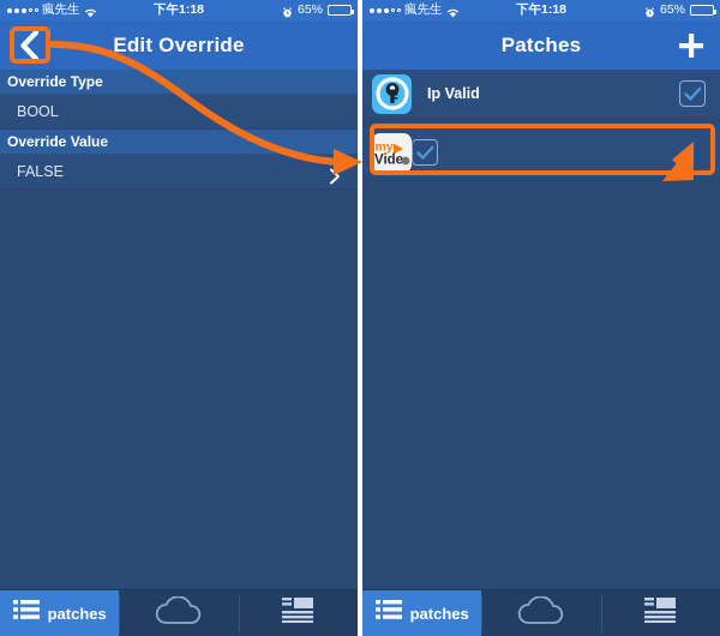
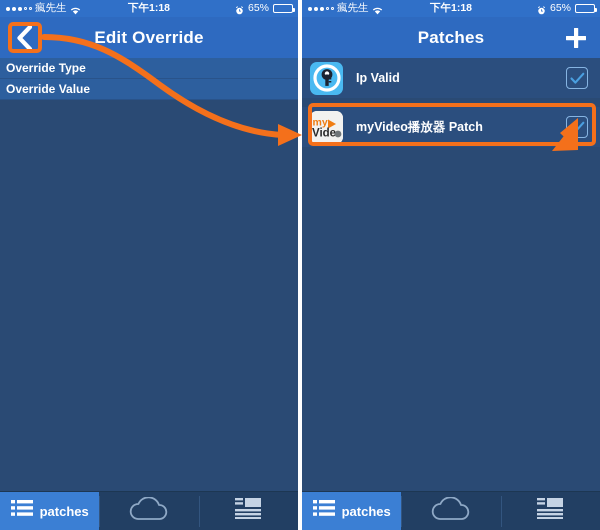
  瘋先生
  下午1:18
  65%
  Edit Override
  Override Type
- BOOL
  Override Value
- FALSE
  patches
  瘋先生
  下午1:18
  65%
  Patches
  Ip Valid
  my
  Vide
+ myVideo播放器 Patch
  patches
